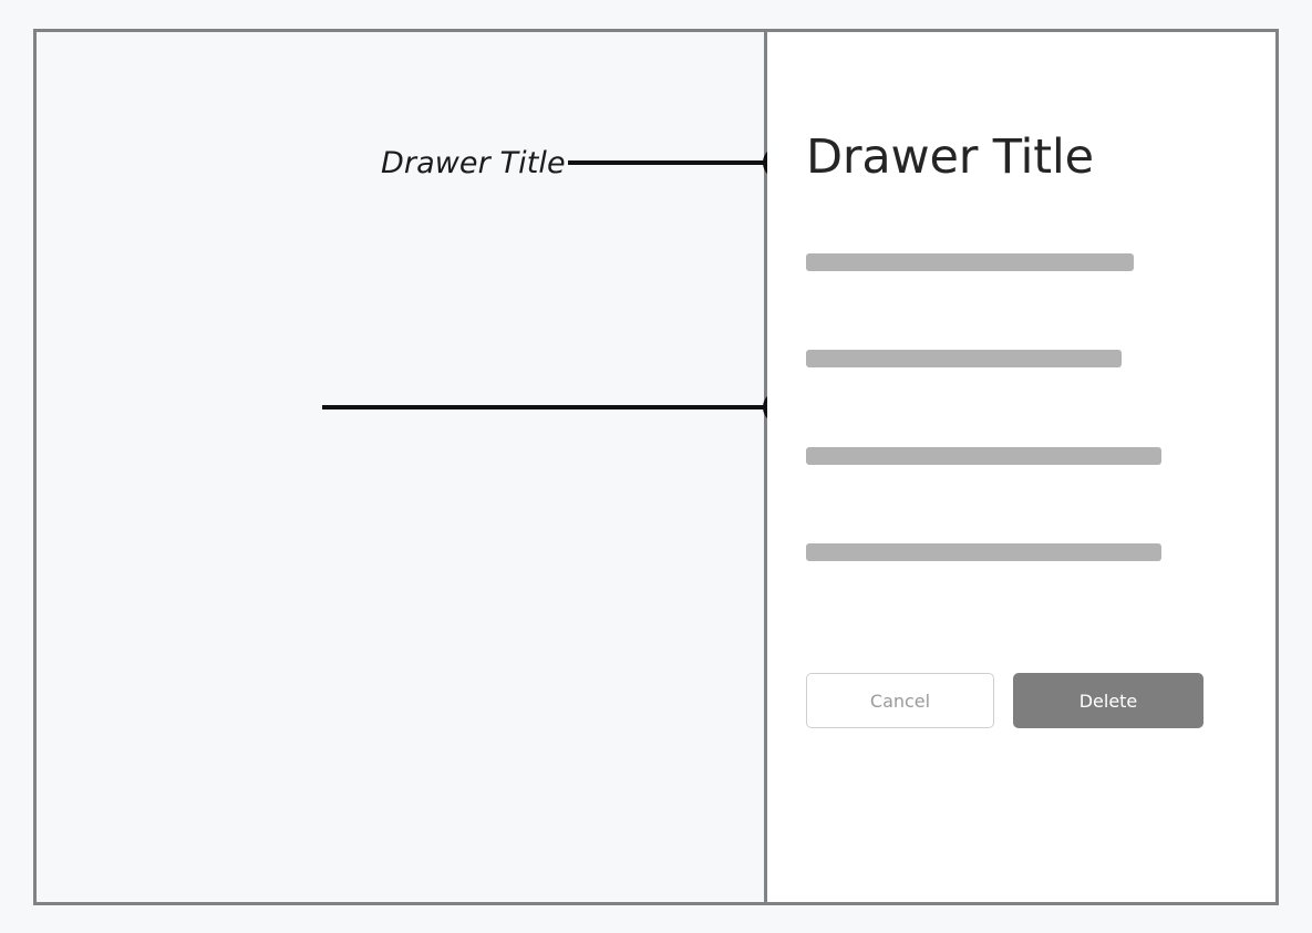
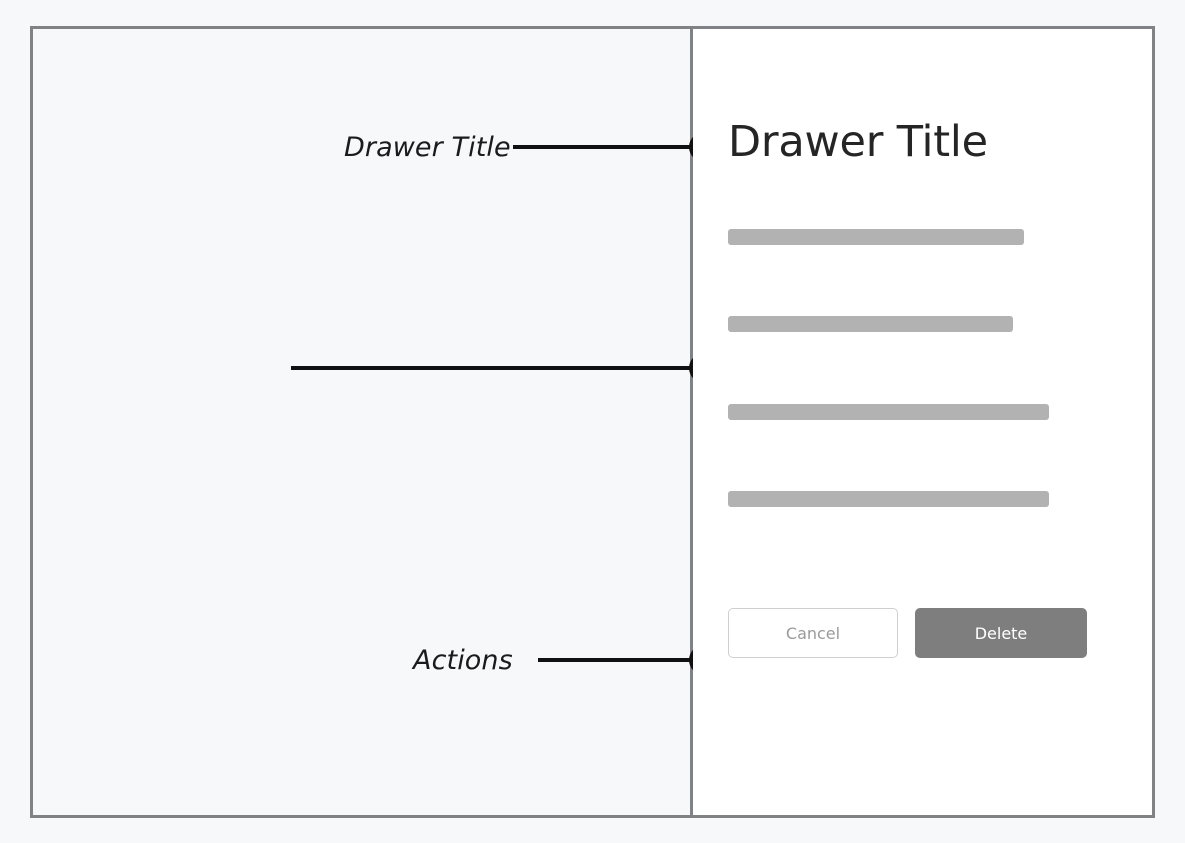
  Drawer Title
+ Actions
  Drawer Title
  Cancel
  Delete
